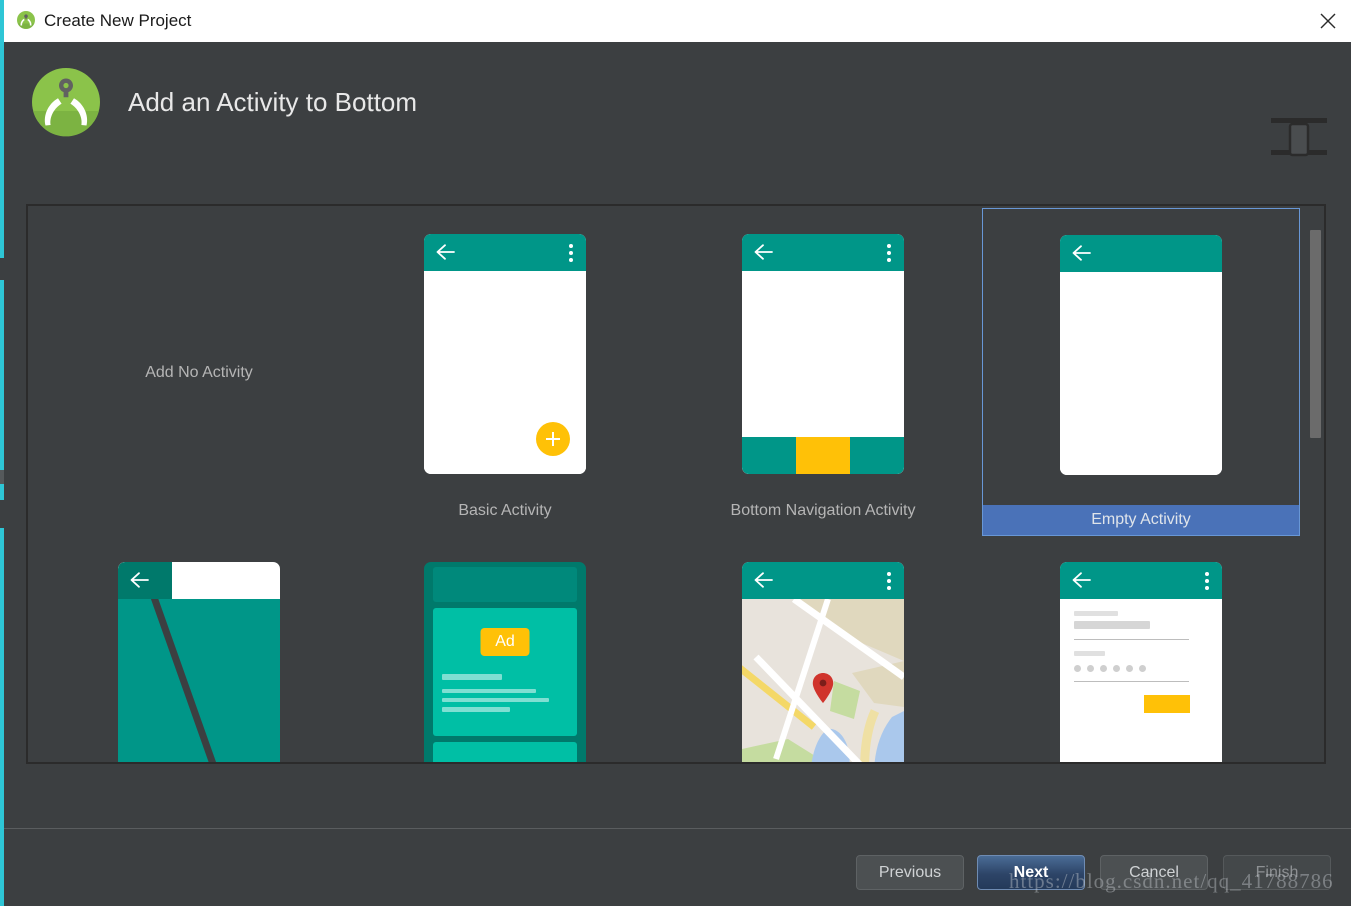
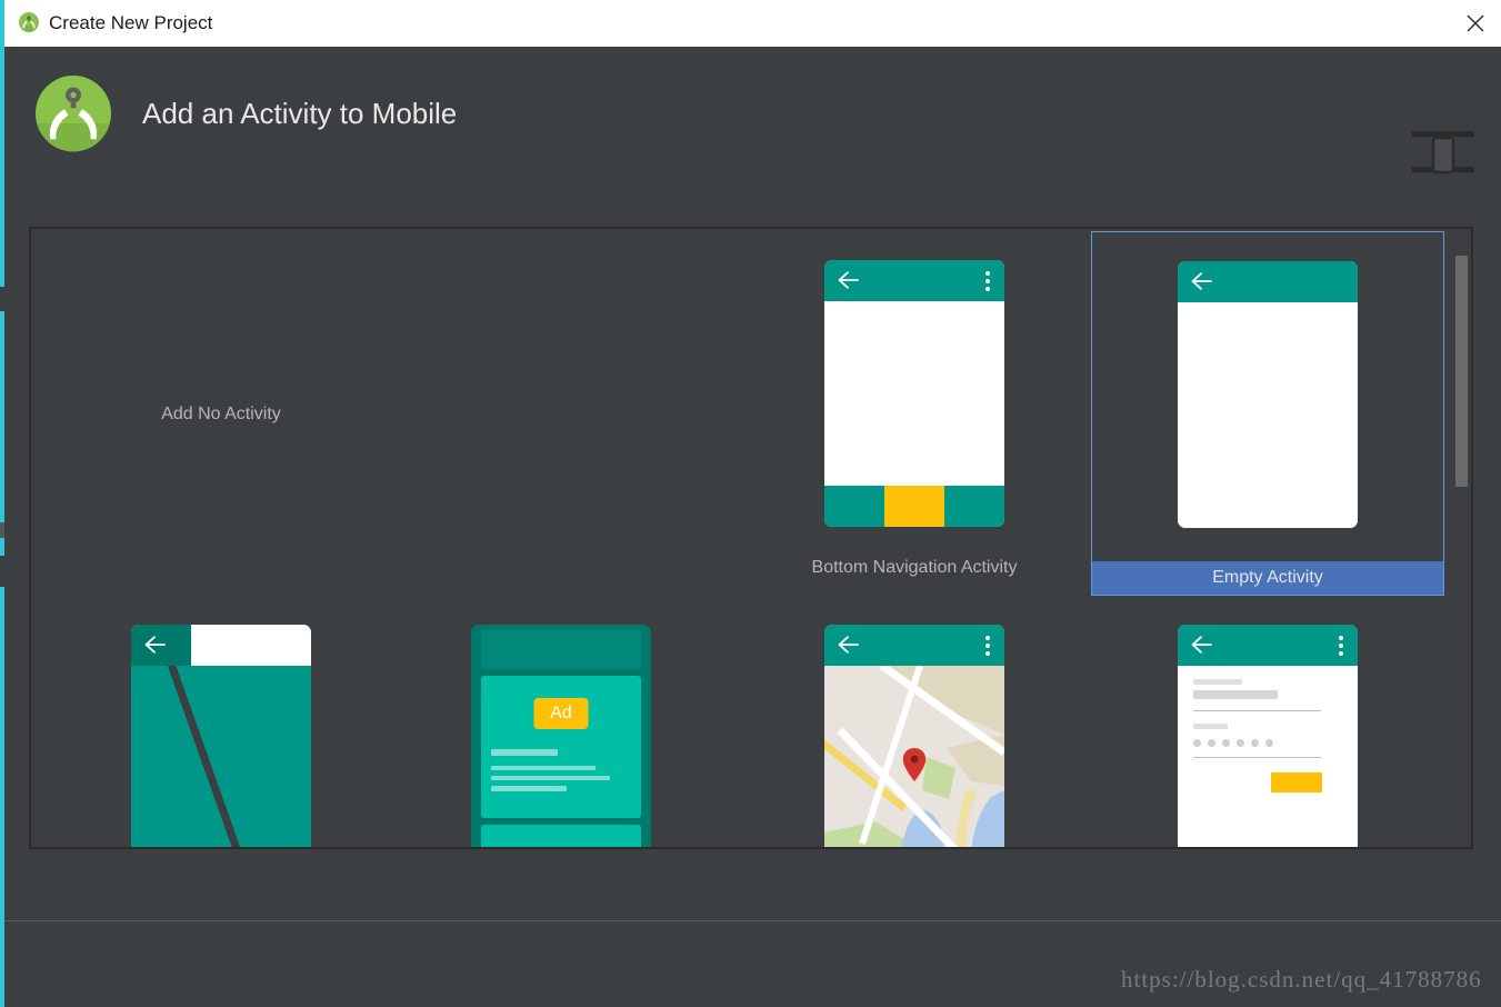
  Create New Project
- Add an Activity to Bottom
+ Add an Activity to Mobile
  Add No Activity
- Basic Activity
  Bottom Navigation Activity
  Empty Activity
  Ad
- Previous
- Next
- Cancel
- Finish
  https://blog.csdn.net/qq_41788786
